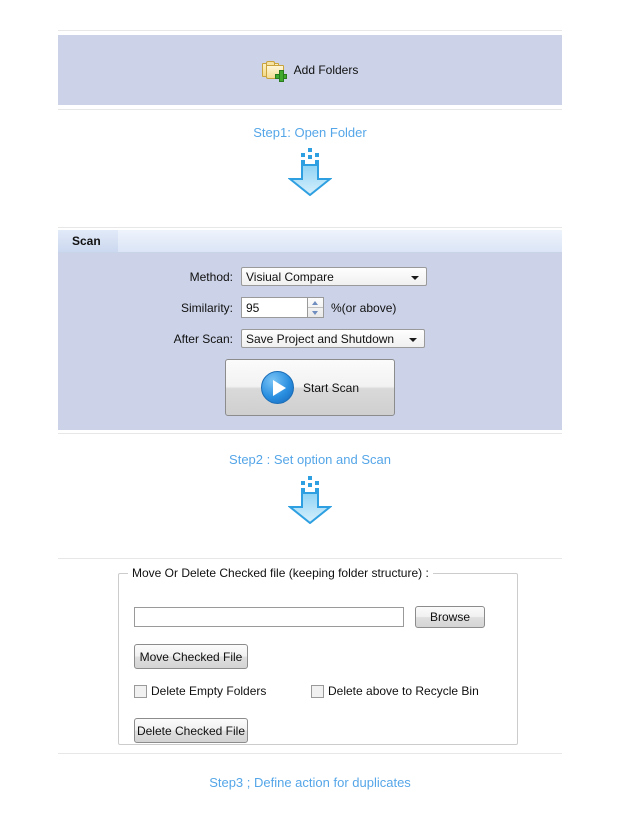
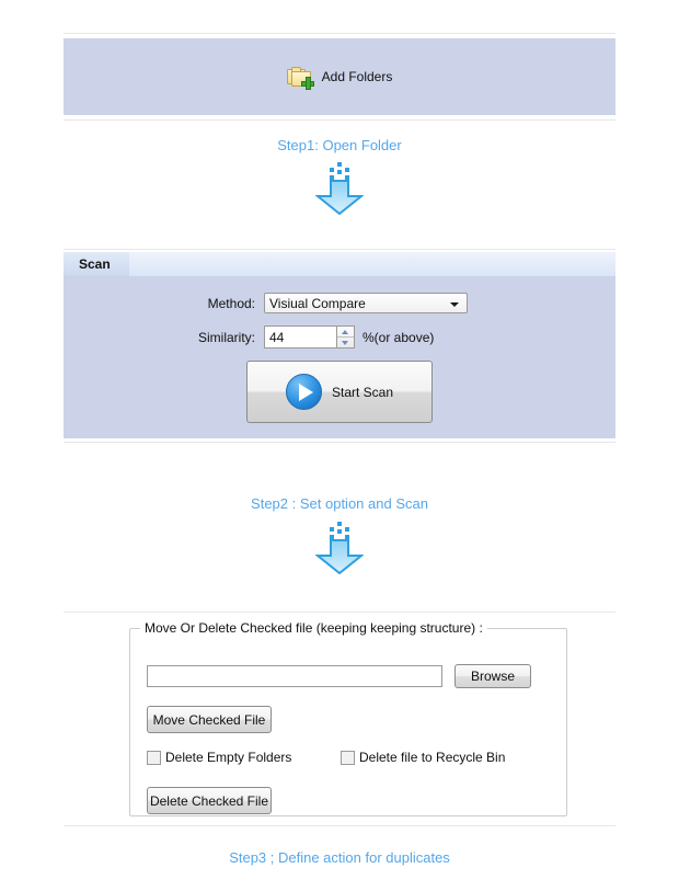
  Add Folders
  Step1: Open Folder
  Scan
  Method:
  Visiual Compare
  Similarity:
- 95
+ 44
  %(or above)
- After Scan:
- Save Project and Shutdown
  Start Scan
  Step2 : Set option and Scan
- Move Or Delete Checked file (keeping folder structure) :
+ Move Or Delete Checked file (keeping keeping structure) :
  Browse
  Move Checked File
  Delete Empty Folders
- Delete above to Recycle Bin
+ Delete file to Recycle Bin
  Delete Checked File
  Step3 ; Define action for duplicates
